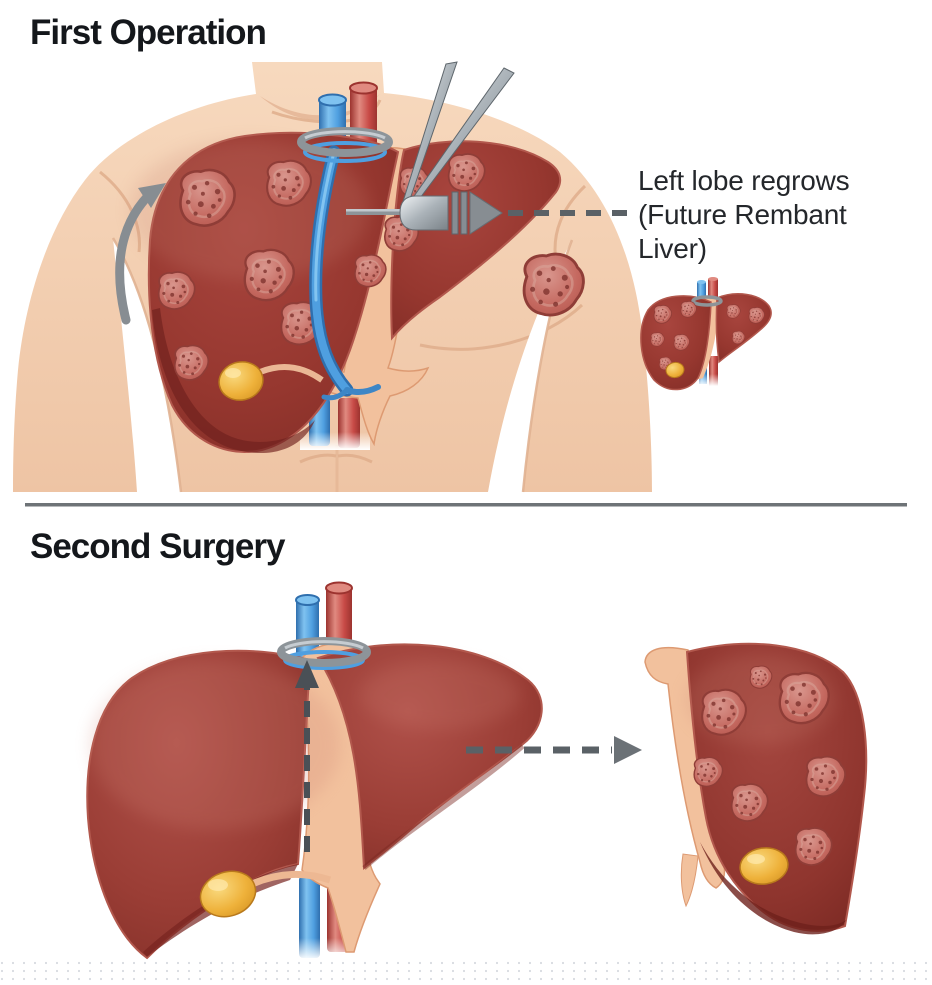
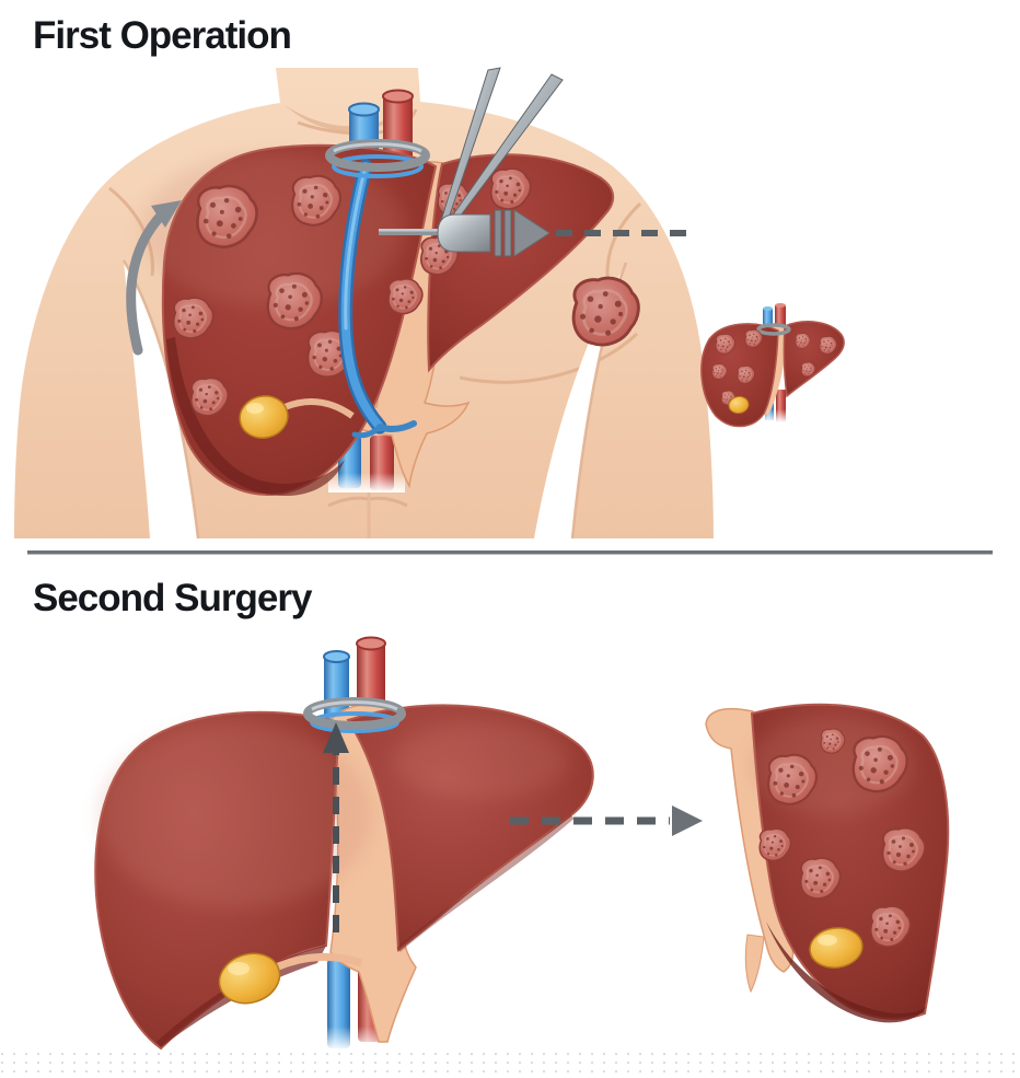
  First Operation
  Second Surgery
- Left lobe regrows
- (Future Rembant
- Liver)
